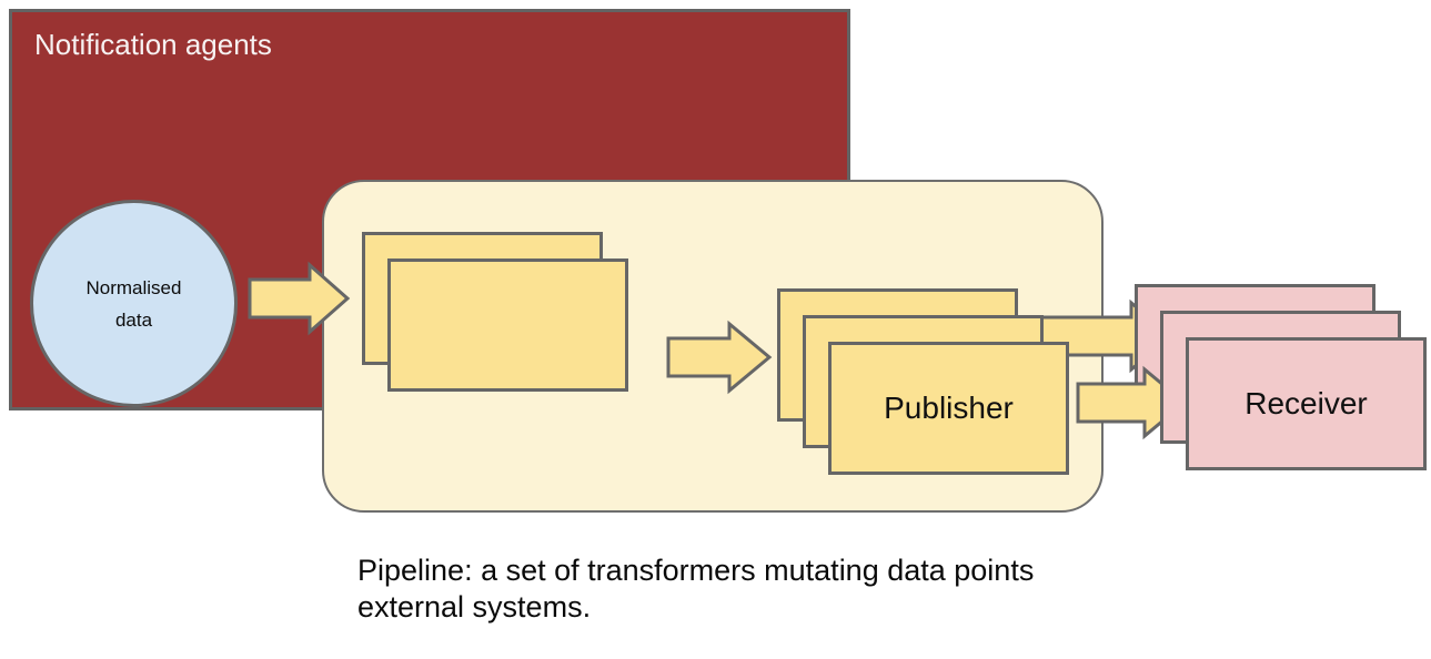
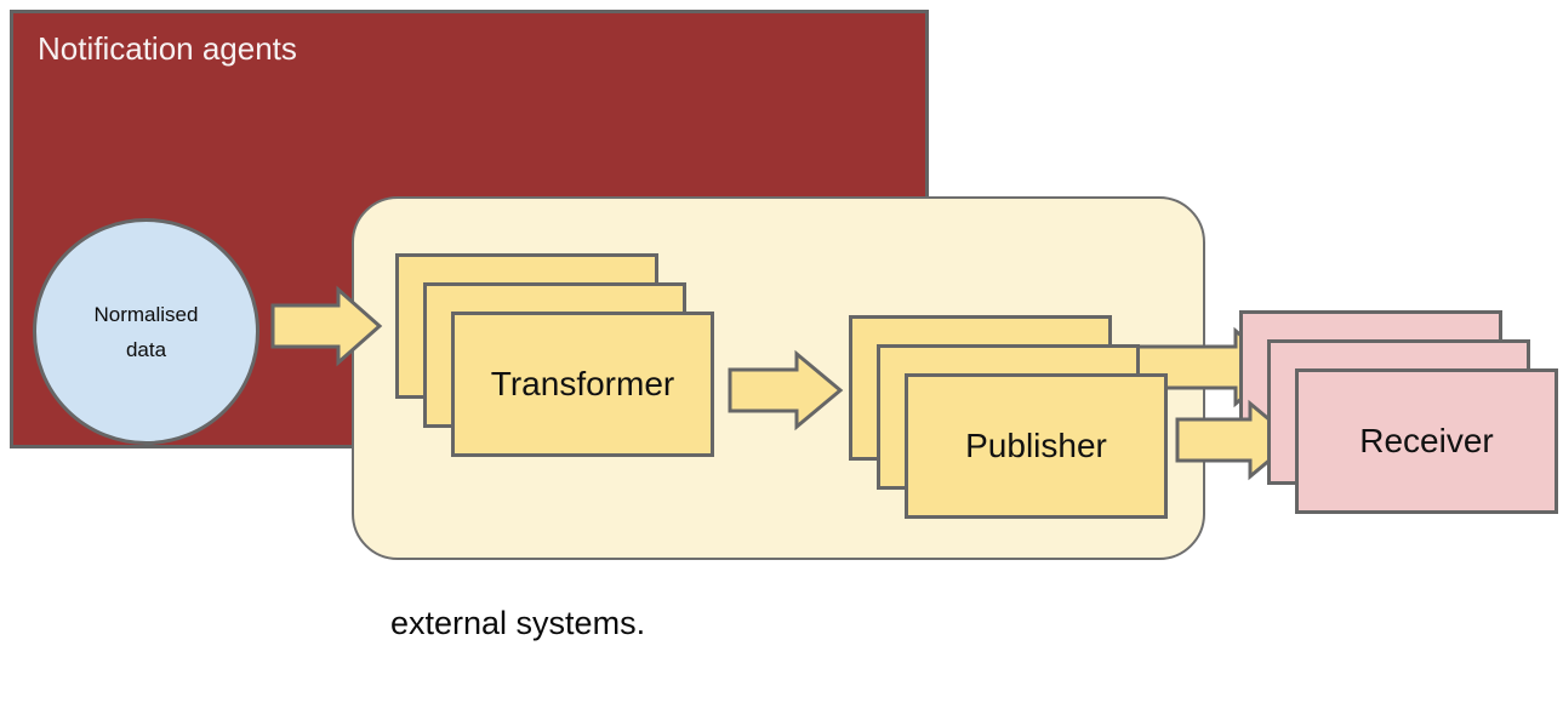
  Notification agents
  Normalised
  data
+ Transformer
  Publisher
  Receiver
- Pipeline: a set of transformers mutating data points
  external systems.
